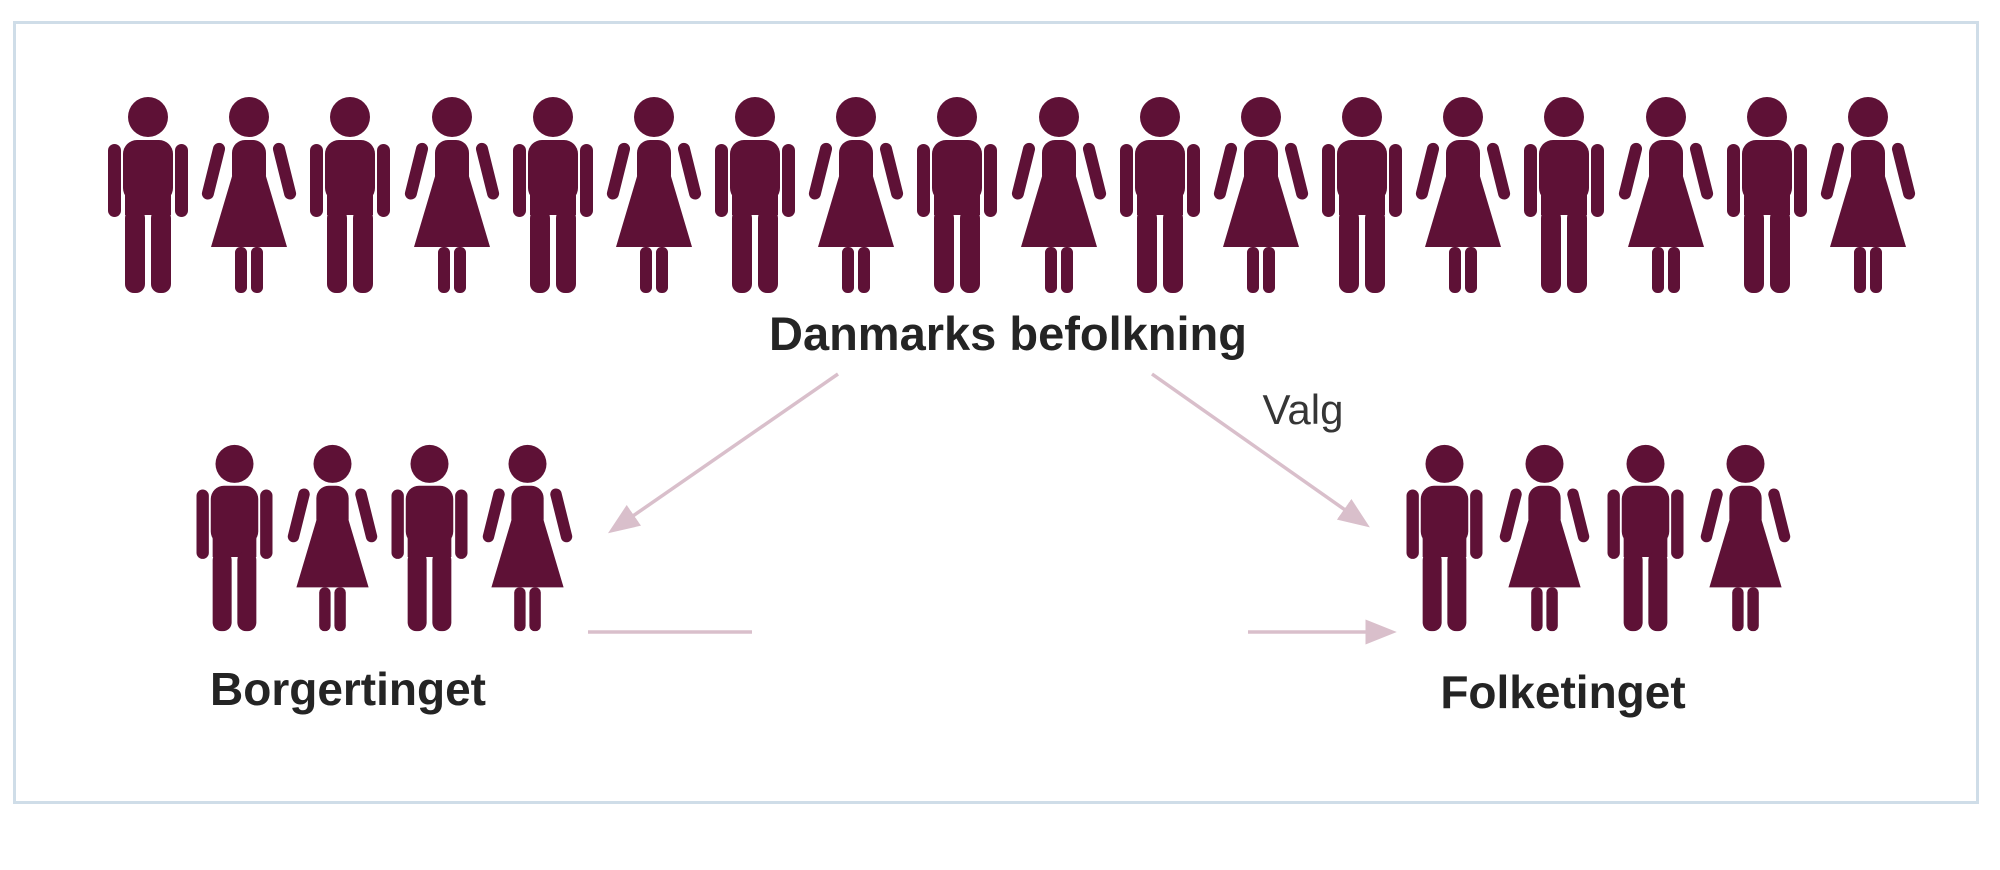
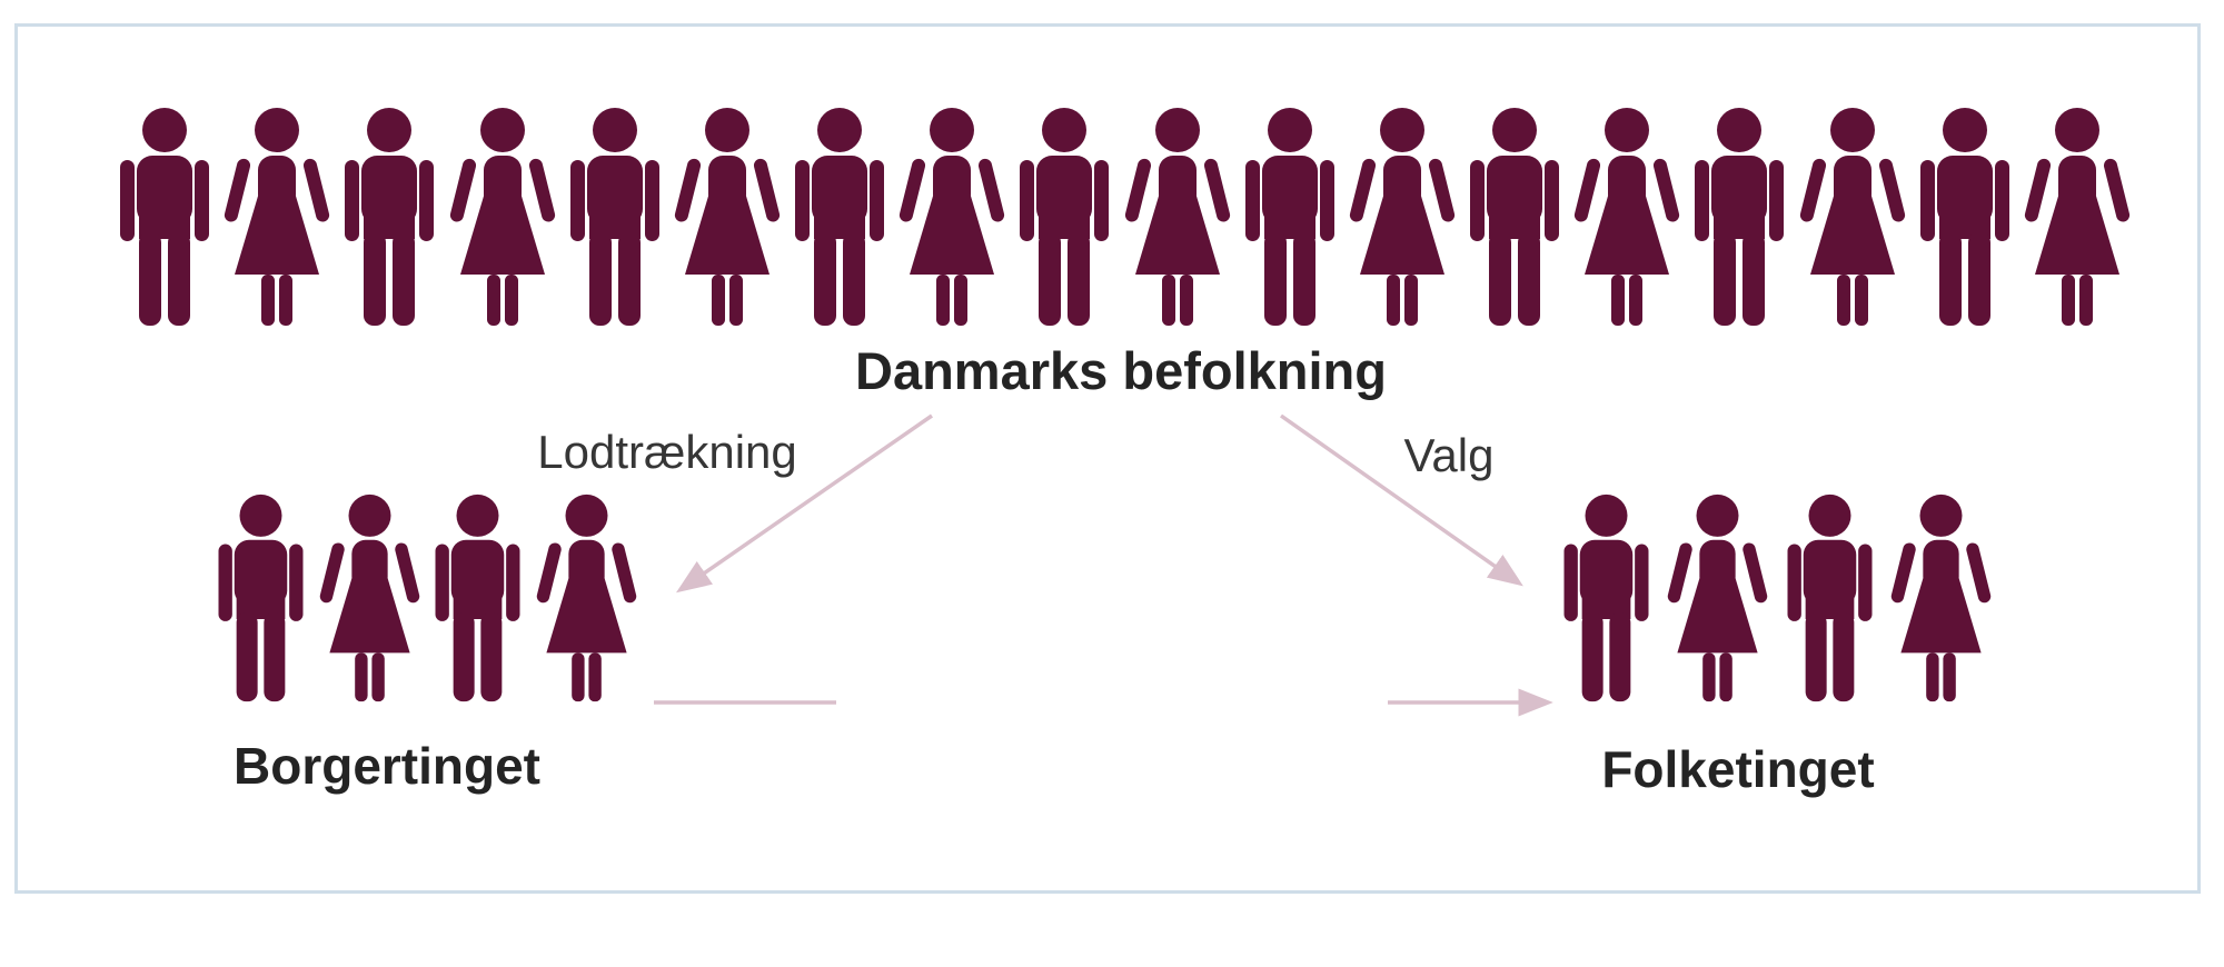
  Danmarks befolkning
+ Lodtrækning
  Valg
  Borgertinget
  Folketinget
